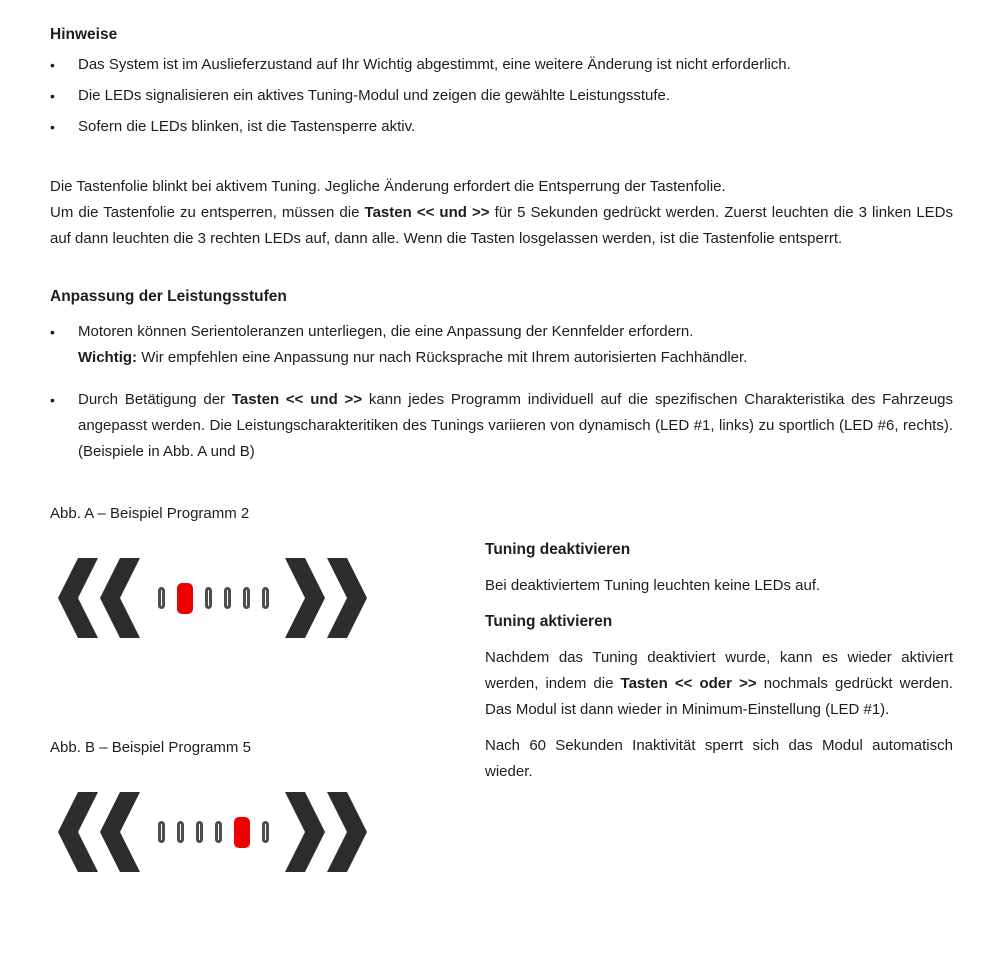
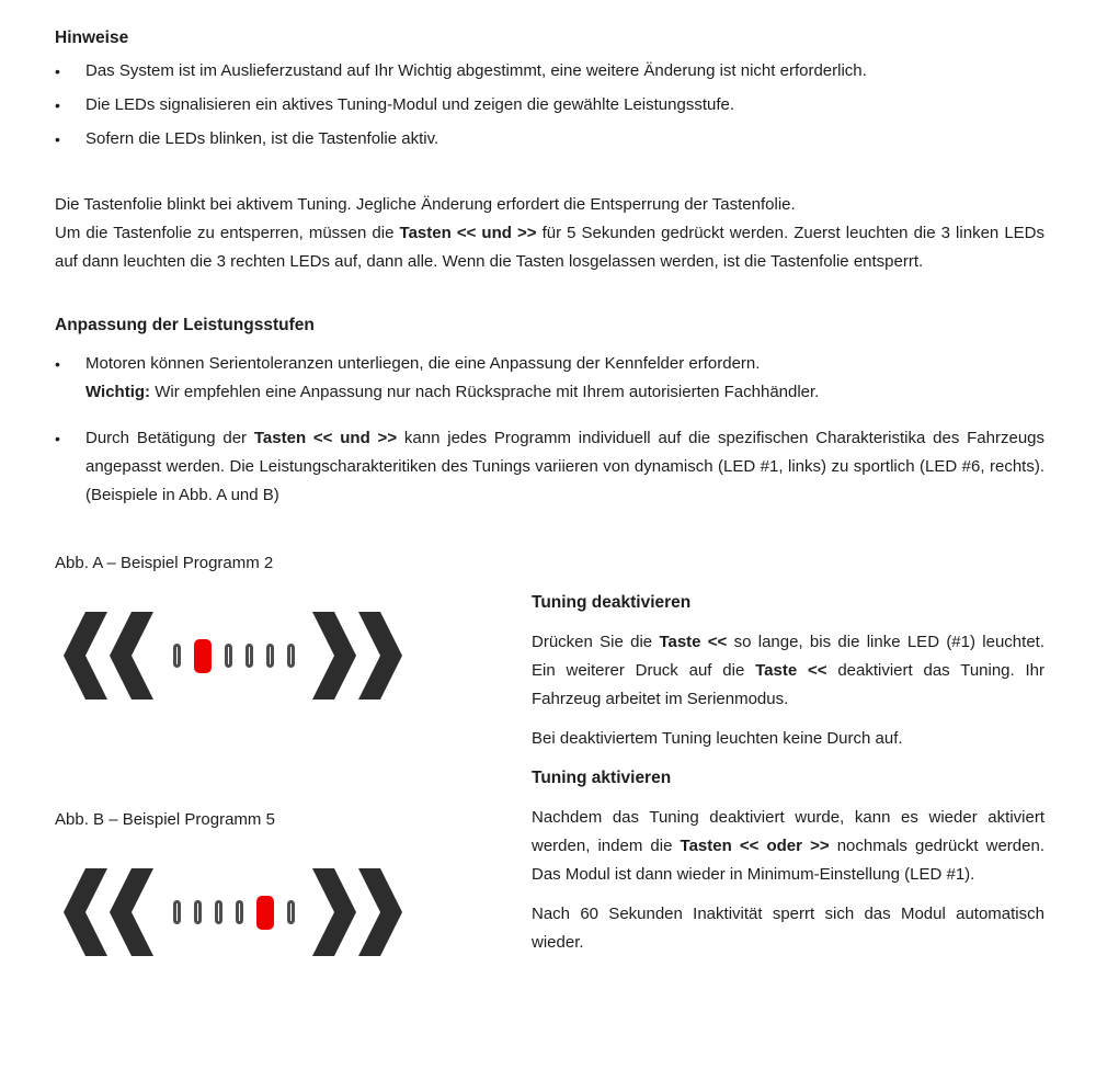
  Hinweise
  •
  Das System ist im Auslieferzustand auf Ihr Wichtig abgestimmt, eine weitere Änderung ist nicht erforderlich.
  •
  Die LEDs signalisieren ein aktives Tuning-Modul und zeigen die gewählte Leistungsstufe.
  •
- Sofern die LEDs blinken, ist die Tastensperre aktiv.
+ Sofern die LEDs blinken, ist die Tastenfolie aktiv.
  Die Tastenfolie blinkt bei aktivem Tuning. Jegliche Änderung erfordert die Entsperrung der Tastenfolie.
  Um die Tastenfolie zu entsperren, müssen die Tasten << und >> für 5 Sekunden gedrückt werden. Zuerst leuchten die 3 linken LEDs auf dann leuchten die 3 rechten LEDs auf, dann alle. Wenn die Tasten losgelassen werden, ist die Tastenfolie entsperrt.
  Anpassung der Leistungsstufen
  •
  Motoren können Serientoleranzen unterliegen, die eine Anpassung der Kennfelder erfordern.
  Wichtig: Wir empfehlen eine Anpassung nur nach Rücksprache mit Ihrem autorisierten Fachhändler.
  •
  Durch Betätigung der Tasten << und >> kann jedes Programm individuell auf die spezifischen Charakteristika des Fahrzeugs angepasst werden. Die Leistungscharakteritiken des Tunings variieren von dynamisch (LED #1, links) zu sportlich (LED #6, rechts).(Beispiele in Abb. A und B)
  Abb. A – Beispiel Programm 2
  Abb. B – Beispiel Programm 5
  Tuning deaktivieren
+ Drücken Sie die Taste << so lange, bis die linke LED (#1) leuchtet. Ein weiterer Druck auf die Taste << deaktiviert das Tuning. Ihr Fahrzeug arbeitet im Serienmodus.
- Bei deaktiviertem Tuning leuchten keine LEDs auf.
+ Bei deaktiviertem Tuning leuchten keine Durch auf.
  Tuning aktivieren
  Nachdem das Tuning deaktiviert wurde, kann es wieder aktiviert werden, indem die Tasten << oder >> nochmals gedrückt werden. Das Modul ist dann wieder in Minimum-Einstellung (LED #1).
  Nach 60 Sekunden Inaktivität sperrt sich das Modul automatisch wieder.
